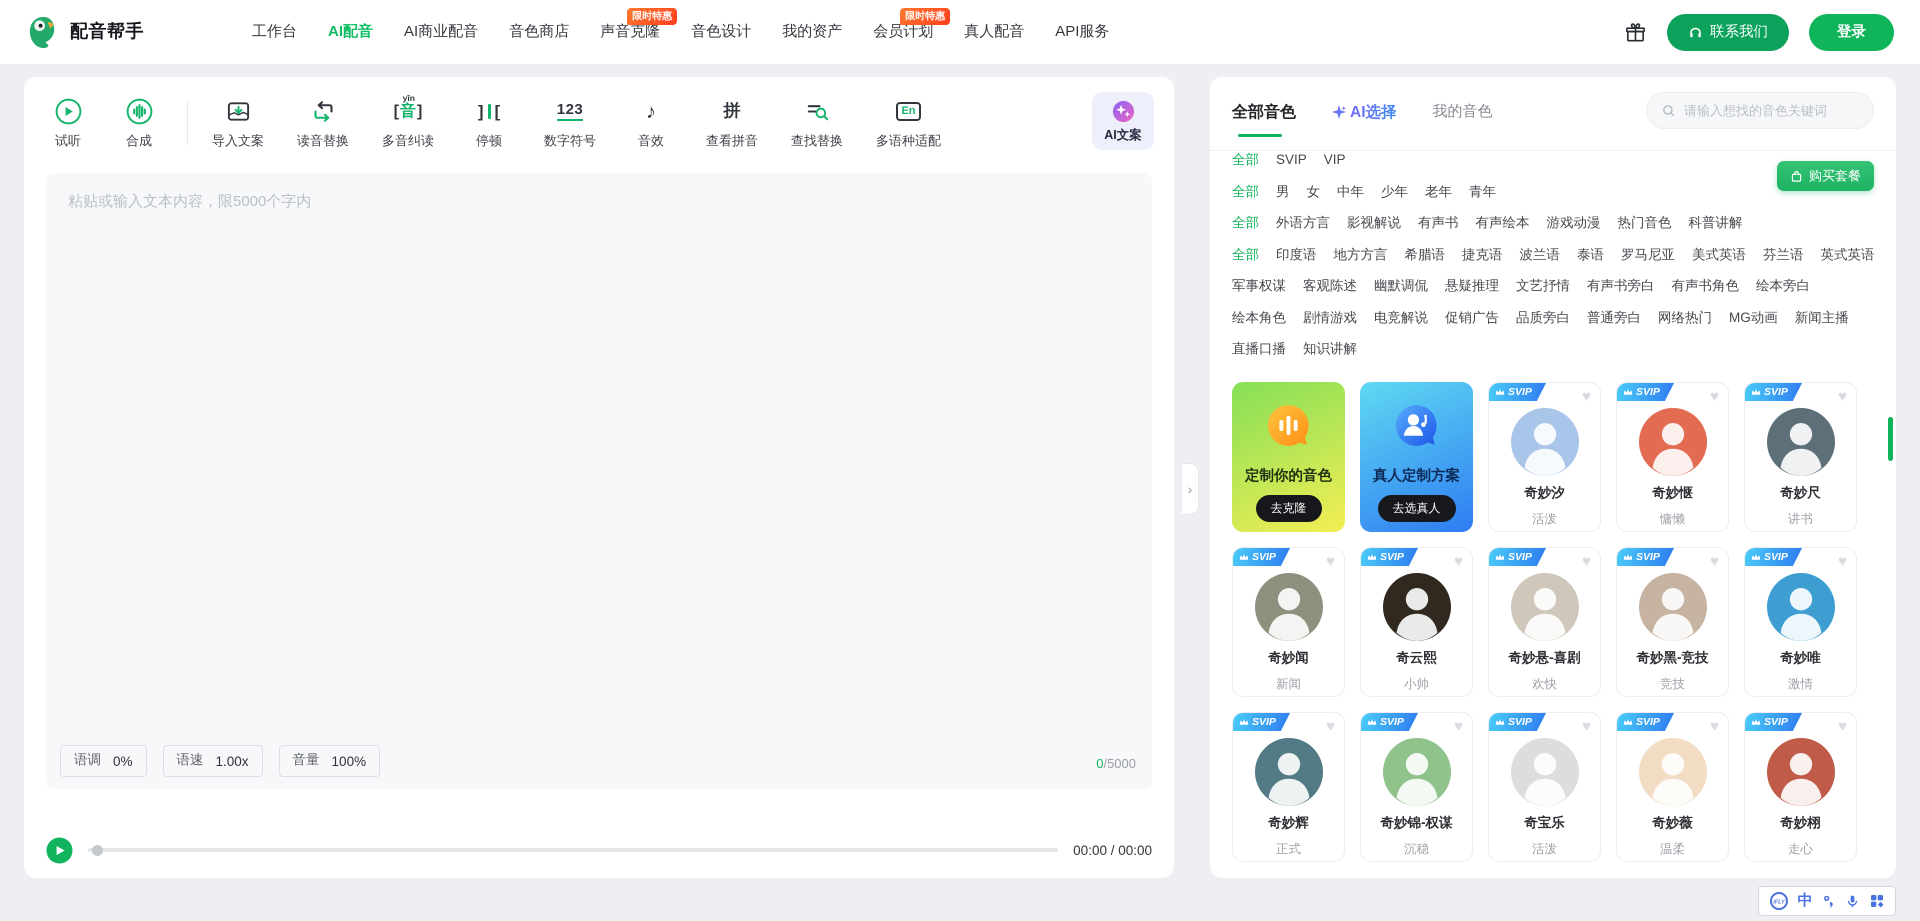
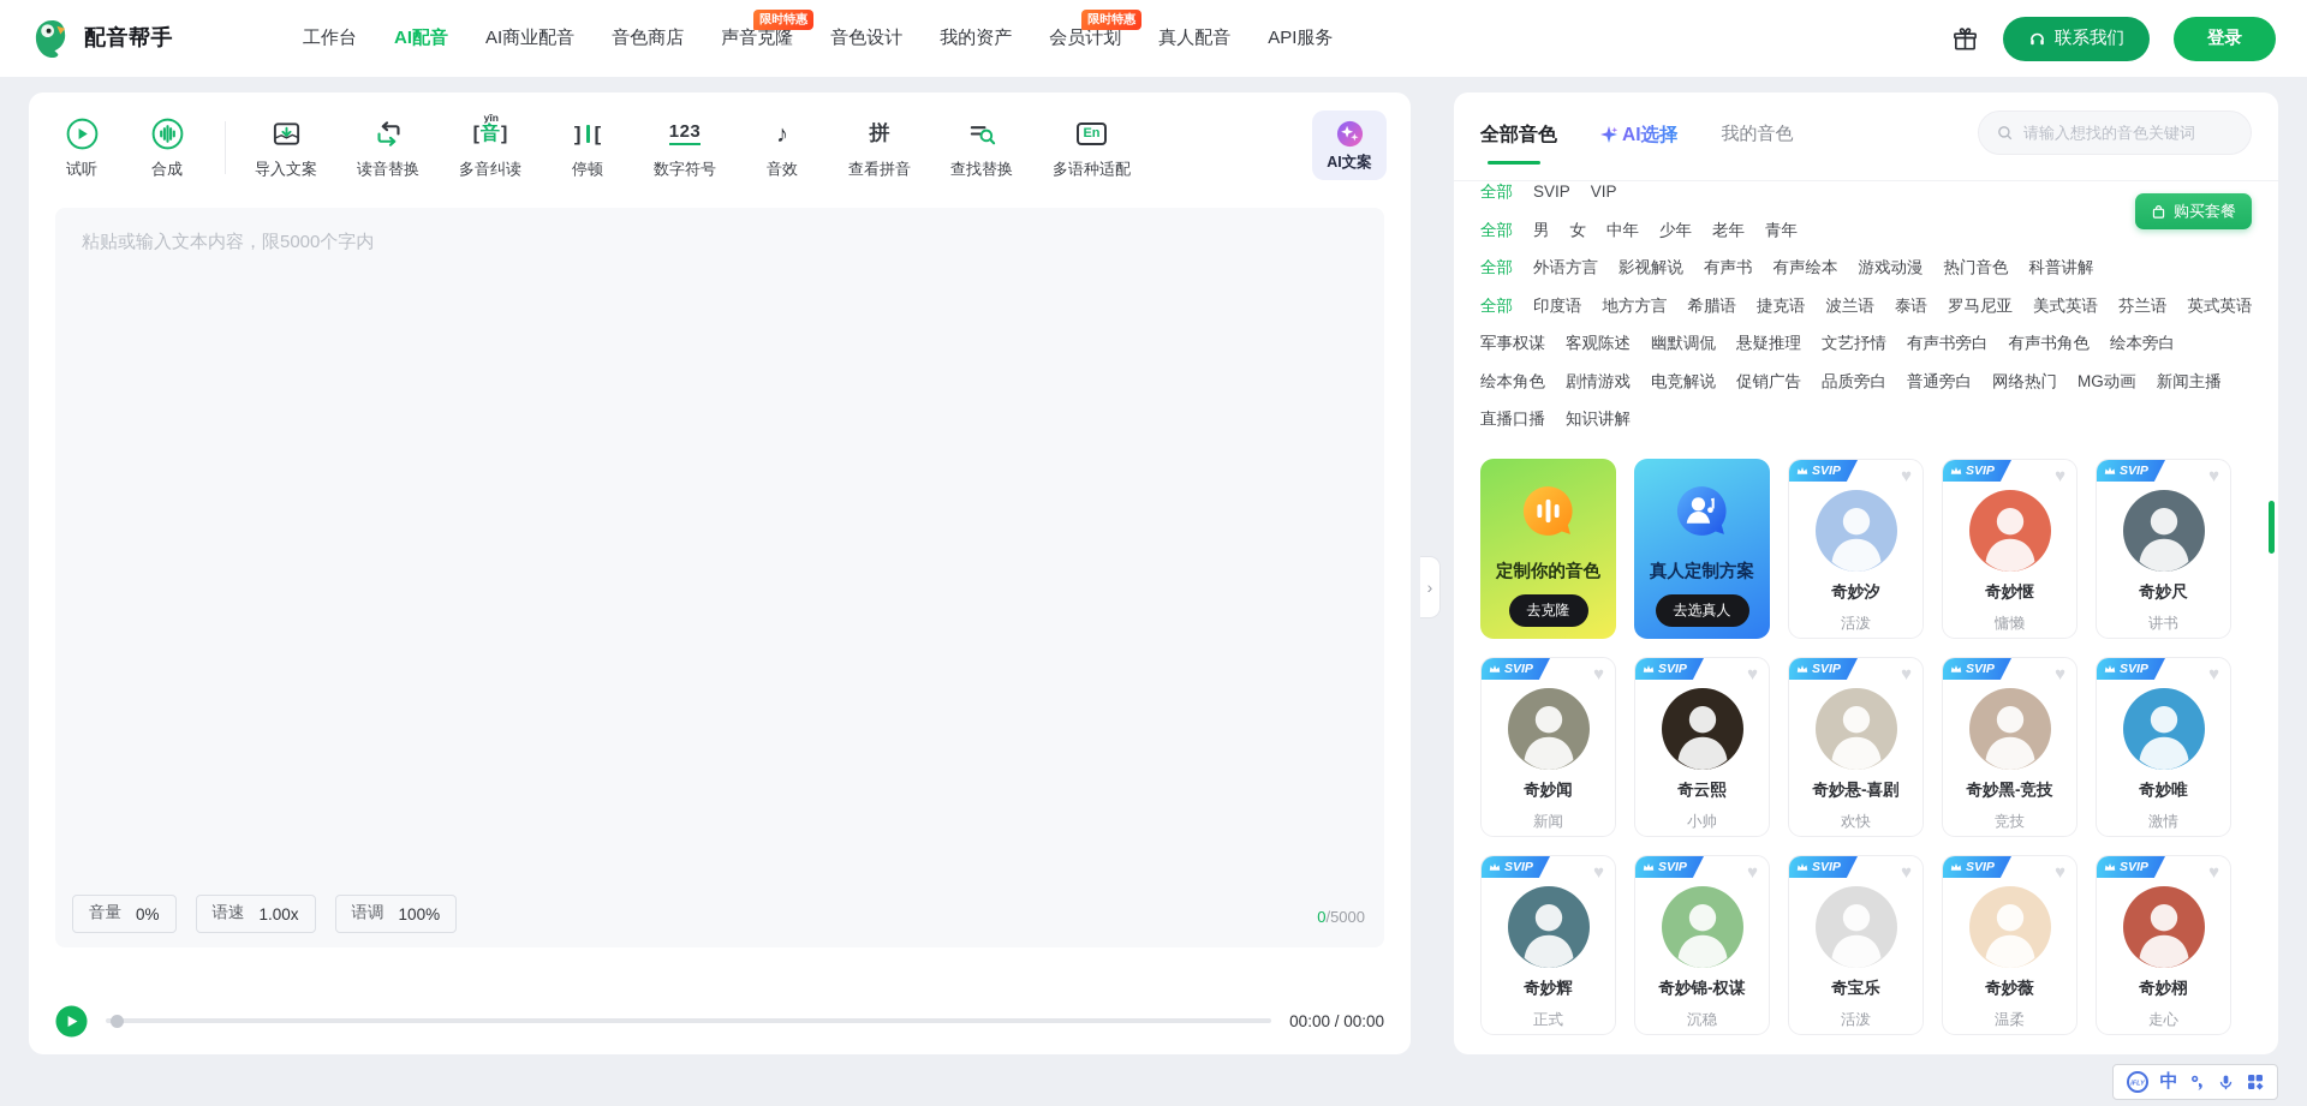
  配音帮手
  工作台
  AI配音
  AI商业配音
  音色商店
  声音克隆
  限时特惠
  音色设计
  我的资产
  会员计划
  限时特惠
  真人配音
  API服务
  联系我们
  登录
  试听
  合成
  导入文案
  读音替换
  [音]
  yīn
  多音纠读
  ] [
  停顿
  123
  数字符号
  ♪
  音效
  拼
  查看拼音
  查找替换
  En
  多语种适配
  AI文案
  粘贴或输入文本内容，限5000个字内
- 语调
+ 音量
  0%
  语速
  1.00x
- 音量
+ 语调
  100%
  0/5000
  00:00 / 00:00
  ›
  全部音色
  AI选择
  我的音色
  请输入想找的音色关键词
  购买套餐
  全部
  SVIP
  VIP
  全部
  男
  女
  中年
  少年
  老年
  青年
  全部
  外语方言
  影视解说
  有声书
  有声绘本
  游戏动漫
  热门音色
  科普讲解
  全部
  印度语
  地方方言
  希腊语
  捷克语
  波兰语
  泰语
  罗马尼亚
  美式英语
  芬兰语
  英式英语
  军事权谋
  客观陈述
  幽默调侃
  悬疑推理
  文艺抒情
  有声书旁白
  有声书角色
  绘本旁白
  绘本角色
  剧情游戏
  电竞解说
  促销广告
  品质旁白
  普通旁白
  网络热门
  MG动画
  新闻主播
  直播口播
  知识讲解
  定制你的音色
  去克隆
  真人定制方案
  去选真人
  SVIP
  ♥
  奇妙汐
  活泼
  SVIP
  ♥
  奇妙惬
  慵懒
  SVIP
  ♥
  奇妙尺
  讲书
  SVIP
  ♥
  奇妙闻
  新闻
  SVIP
  ♥
  奇云熙
  小帅
  SVIP
  ♥
  奇妙悬-喜剧
  欢快
  SVIP
  ♥
  奇妙黑-竞技
  竞技
  SVIP
  ♥
  奇妙唯
  激情
  SVIP
  ♥
  奇妙辉
  正式
  SVIP
  ♥
  奇妙锦-权谋
  沉稳
  SVIP
  ♥
  奇宝乐
  活泼
  SVIP
  ♥
  奇妙薇
  温柔
  SVIP
  ♥
  奇妙栩
  走心
  中
